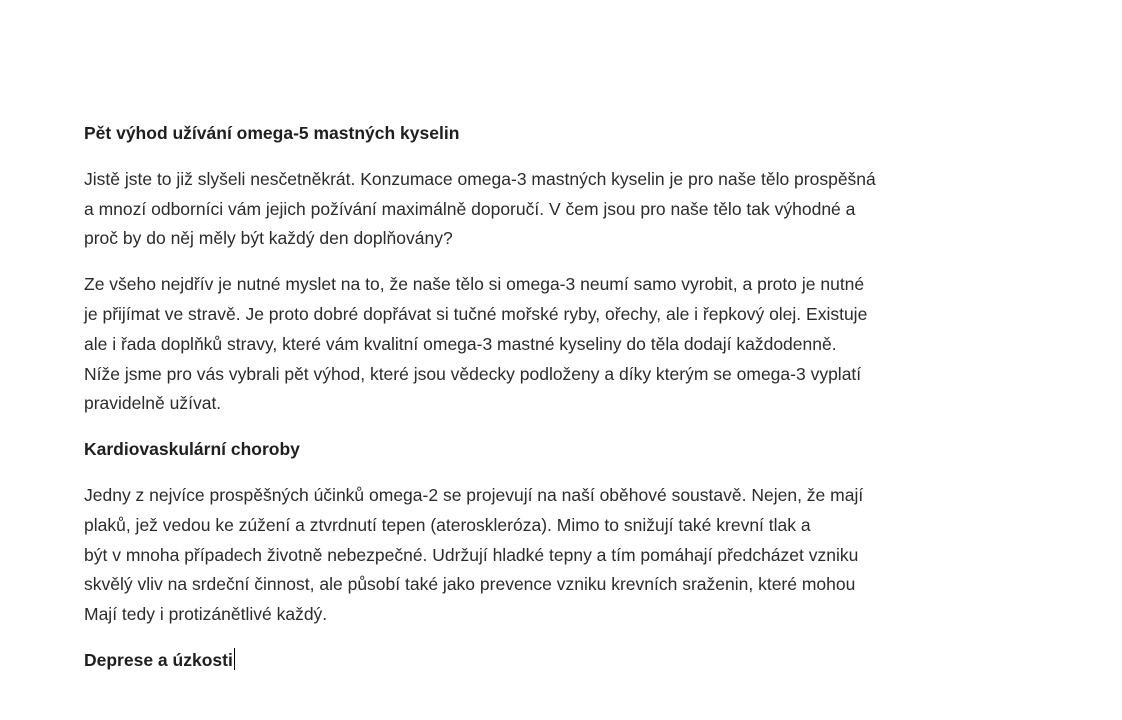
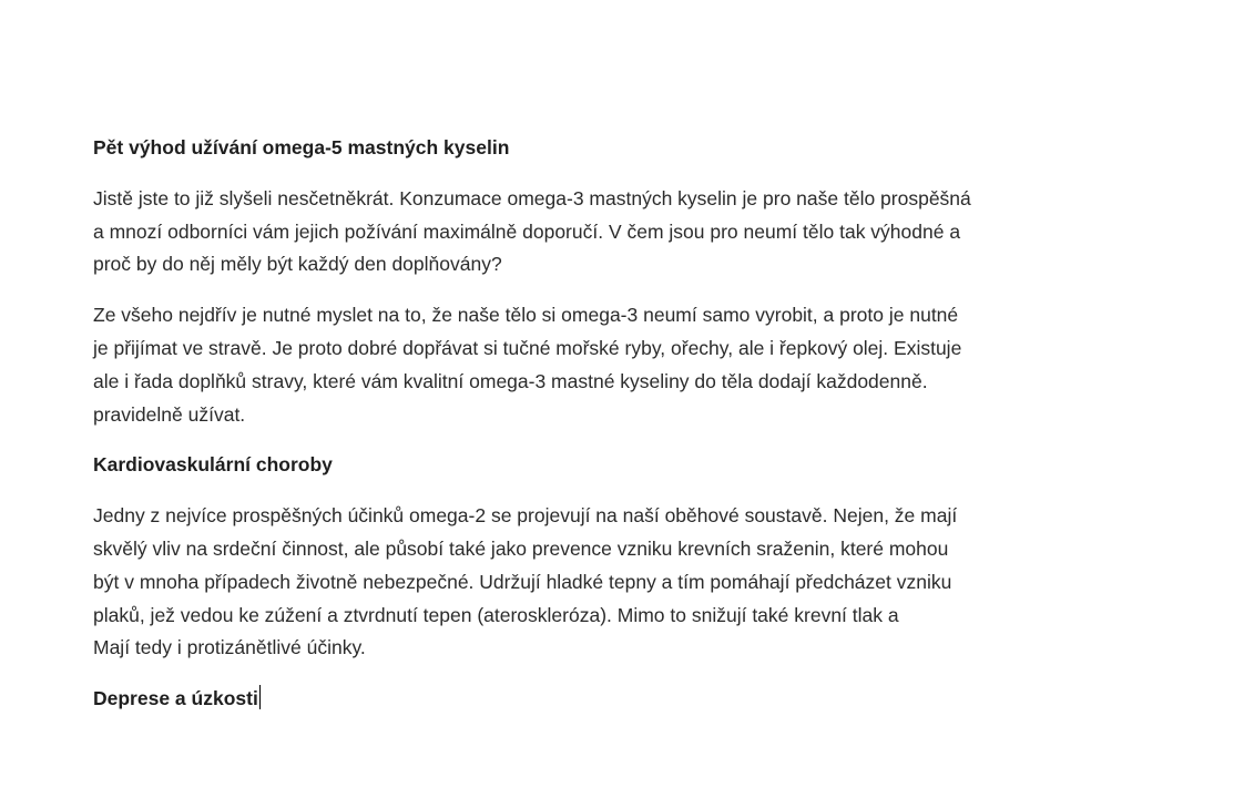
  Pět výhod užívání omega-5 mastných kyselin
  Jistě jste to již slyšeli nesčetněkrát. Konzumace omega-3 mastných kyselin je pro naše tělo prospěšná
- a mnozí odborníci vám jejich požívání maximálně doporučí. V čem jsou pro naše tělo tak výhodné a
+ a mnozí odborníci vám jejich požívání maximálně doporučí. V čem jsou pro neumí tělo tak výhodné a
  proč by do něj měly být každý den doplňovány?
  Ze všeho nejdřív je nutné myslet na to, že naše tělo si omega-3 neumí samo vyrobit, a proto je nutné
  je přijímat ve stravě. Je proto dobré dopřávat si tučné mořské ryby, ořechy, ale i řepkový olej. Existuje
  ale i řada doplňků stravy, které vám kvalitní omega-3 mastné kyseliny do těla dodají každodenně.
- Níže jsme pro vás vybrali pět výhod, které jsou vědecky podloženy a díky kterým se omega-3 vyplatí
  pravidelně užívat.
  Kardiovaskulární choroby
  Jedny z nejvíce prospěšných účinků omega-2 se projevují na naší oběhové soustavě. Nejen, že mají
- plaků, jež vedou ke zúžení a ztvrdnutí tepen (ateroskleróza). Mimo to snižují také krevní tlak a
+ skvělý vliv na srdeční činnost, ale působí také jako prevence vzniku krevních sraženin, které mohou
  být v mnoha případech životně nebezpečné. Udržují hladké tepny a tím pomáhají předcházet vzniku
- skvělý vliv na srdeční činnost, ale působí také jako prevence vzniku krevních sraženin, které mohou
+ plaků, jež vedou ke zúžení a ztvrdnutí tepen (ateroskleróza). Mimo to snižují také krevní tlak a
- Mají tedy i protizánětlivé každý.
+ Mají tedy i protizánětlivé účinky.
  Deprese a úzkosti
